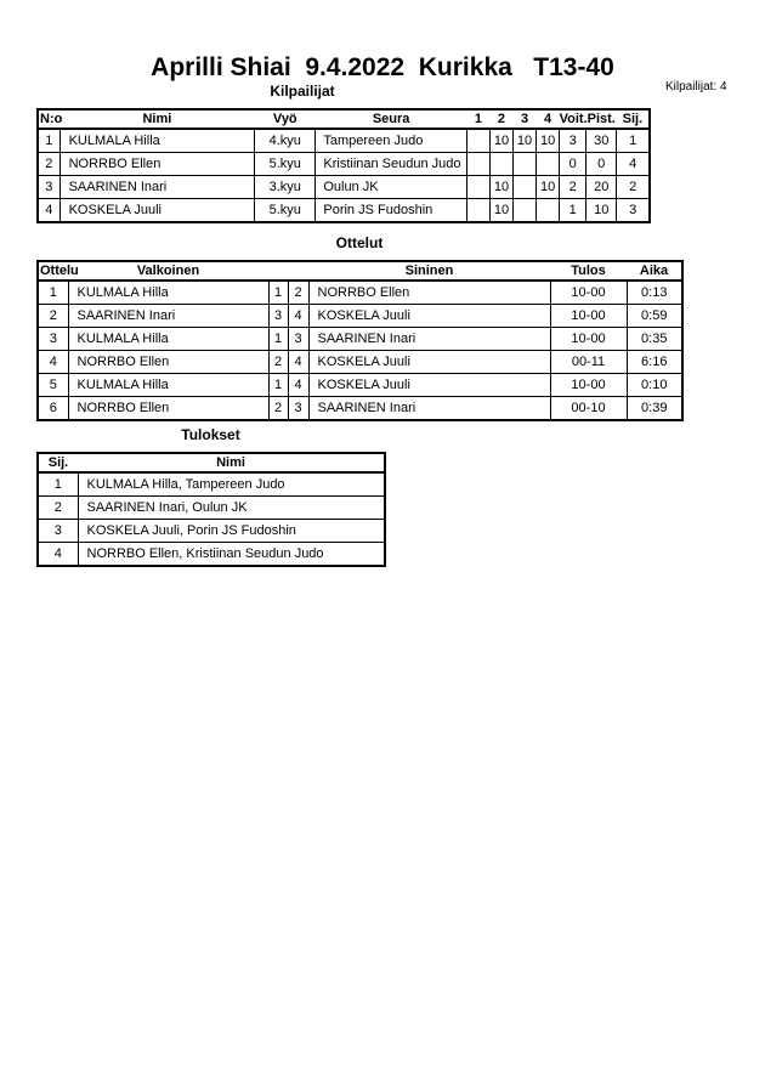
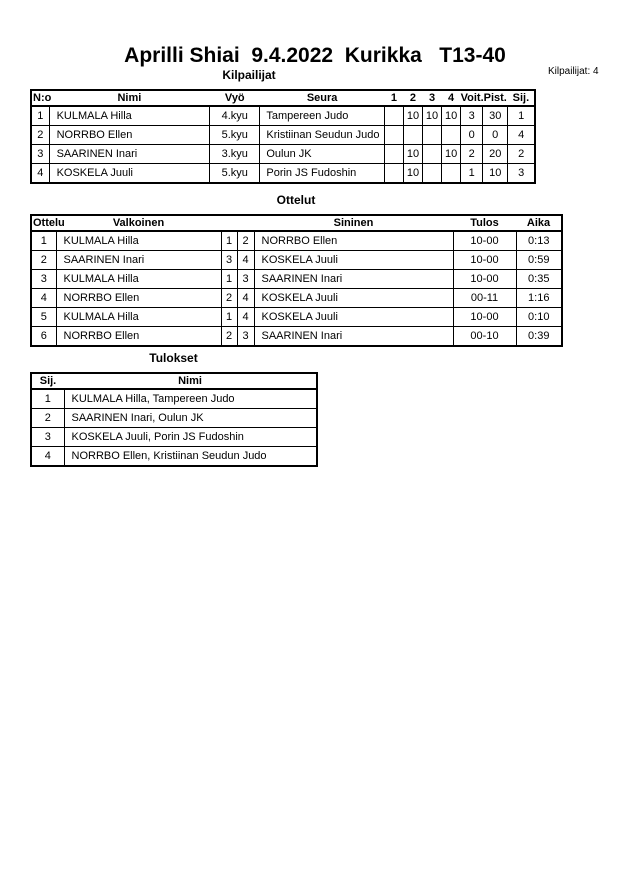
  Aprilli Shiai 9.4.2022 Kurikka T13-40
  Kilpailijat
  Kilpailijat: 4
  N:o	Nimi	Vyö	Seura	1	2	3	4	Voit.	Pist.	Sij.
  1	KULMALA Hilla	4.kyu	Tampereen Judo		10	10	10	3	30	1
  2	NORRBO Ellen	5.kyu	Kristiinan Seudun Judo					0	0	4
  3	SAARINEN Inari	3.kyu	Oulun JK		10		10	2	20	2
  4	KOSKELA Juuli	5.kyu	Porin JS Fudoshin		10			1	10	3
  Ottelut
  Ottelu	Valkoinen			Sininen	Tulos	Aika
  1	KULMALA Hilla	1	2	NORRBO Ellen	10-00	0:13
  2	SAARINEN Inari	3	4	KOSKELA Juuli	10-00	0:59
  3	KULMALA Hilla	1	3	SAARINEN Inari	10-00	0:35
- 4	NORRBO Ellen	2	4	KOSKELA Juuli	00-11	6:16
+ 4	NORRBO Ellen	2	4	KOSKELA Juuli	00-11	1:16
  5	KULMALA Hilla	1	4	KOSKELA Juuli	10-00	0:10
  6	NORRBO Ellen	2	3	SAARINEN Inari	00-10	0:39
  Tulokset
  Sij.	Nimi
  1	KULMALA Hilla, Tampereen Judo
  2	SAARINEN Inari, Oulun JK
  3	KOSKELA Juuli, Porin JS Fudoshin
  4	NORRBO Ellen, Kristiinan Seudun Judo
